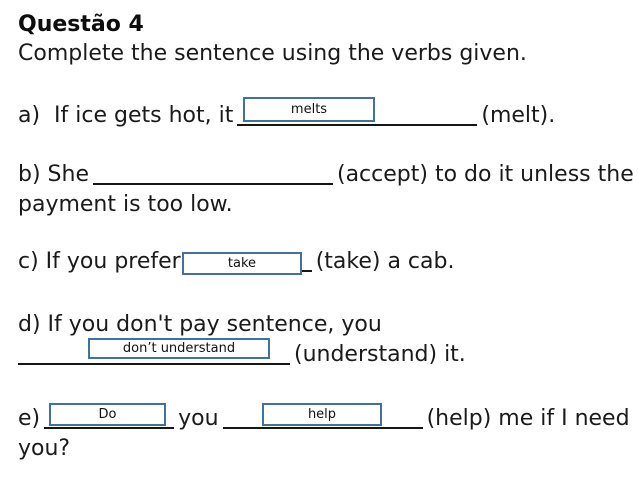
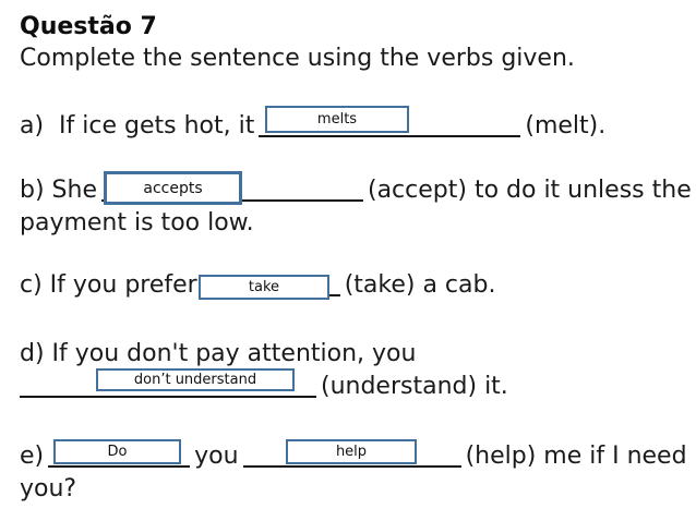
- Questão 4
+ Questão 7
  Complete the sentence using the verbs given.
  a) If ice gets hot, it (melt).
  b) She (accept) to do it unless the
  payment is too low.
  c) If you prefer (take) a cab.
- d) If you don't pay sentence, you
+ d) If you don't pay attention, you
  (understand) it.
  e) you (help) me if I need
  you?
  melts
+ accepts
  take
  don’t understand
  Do
  help
